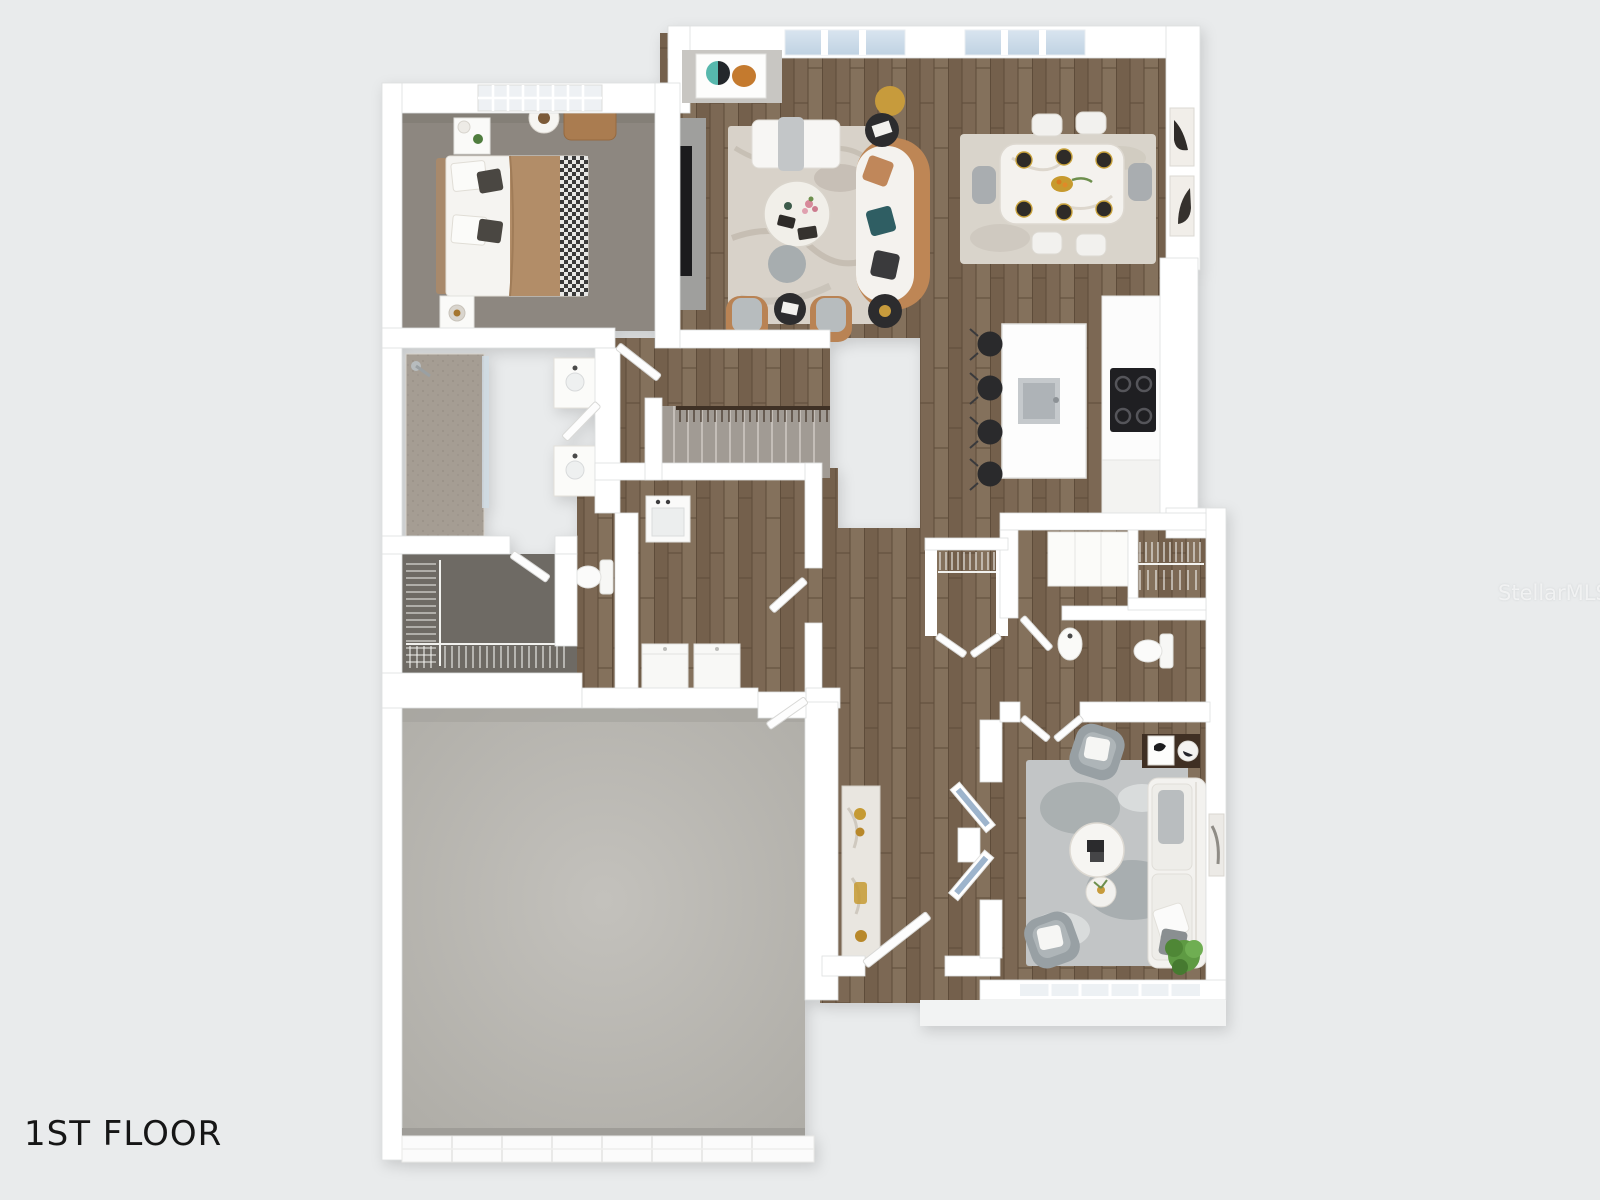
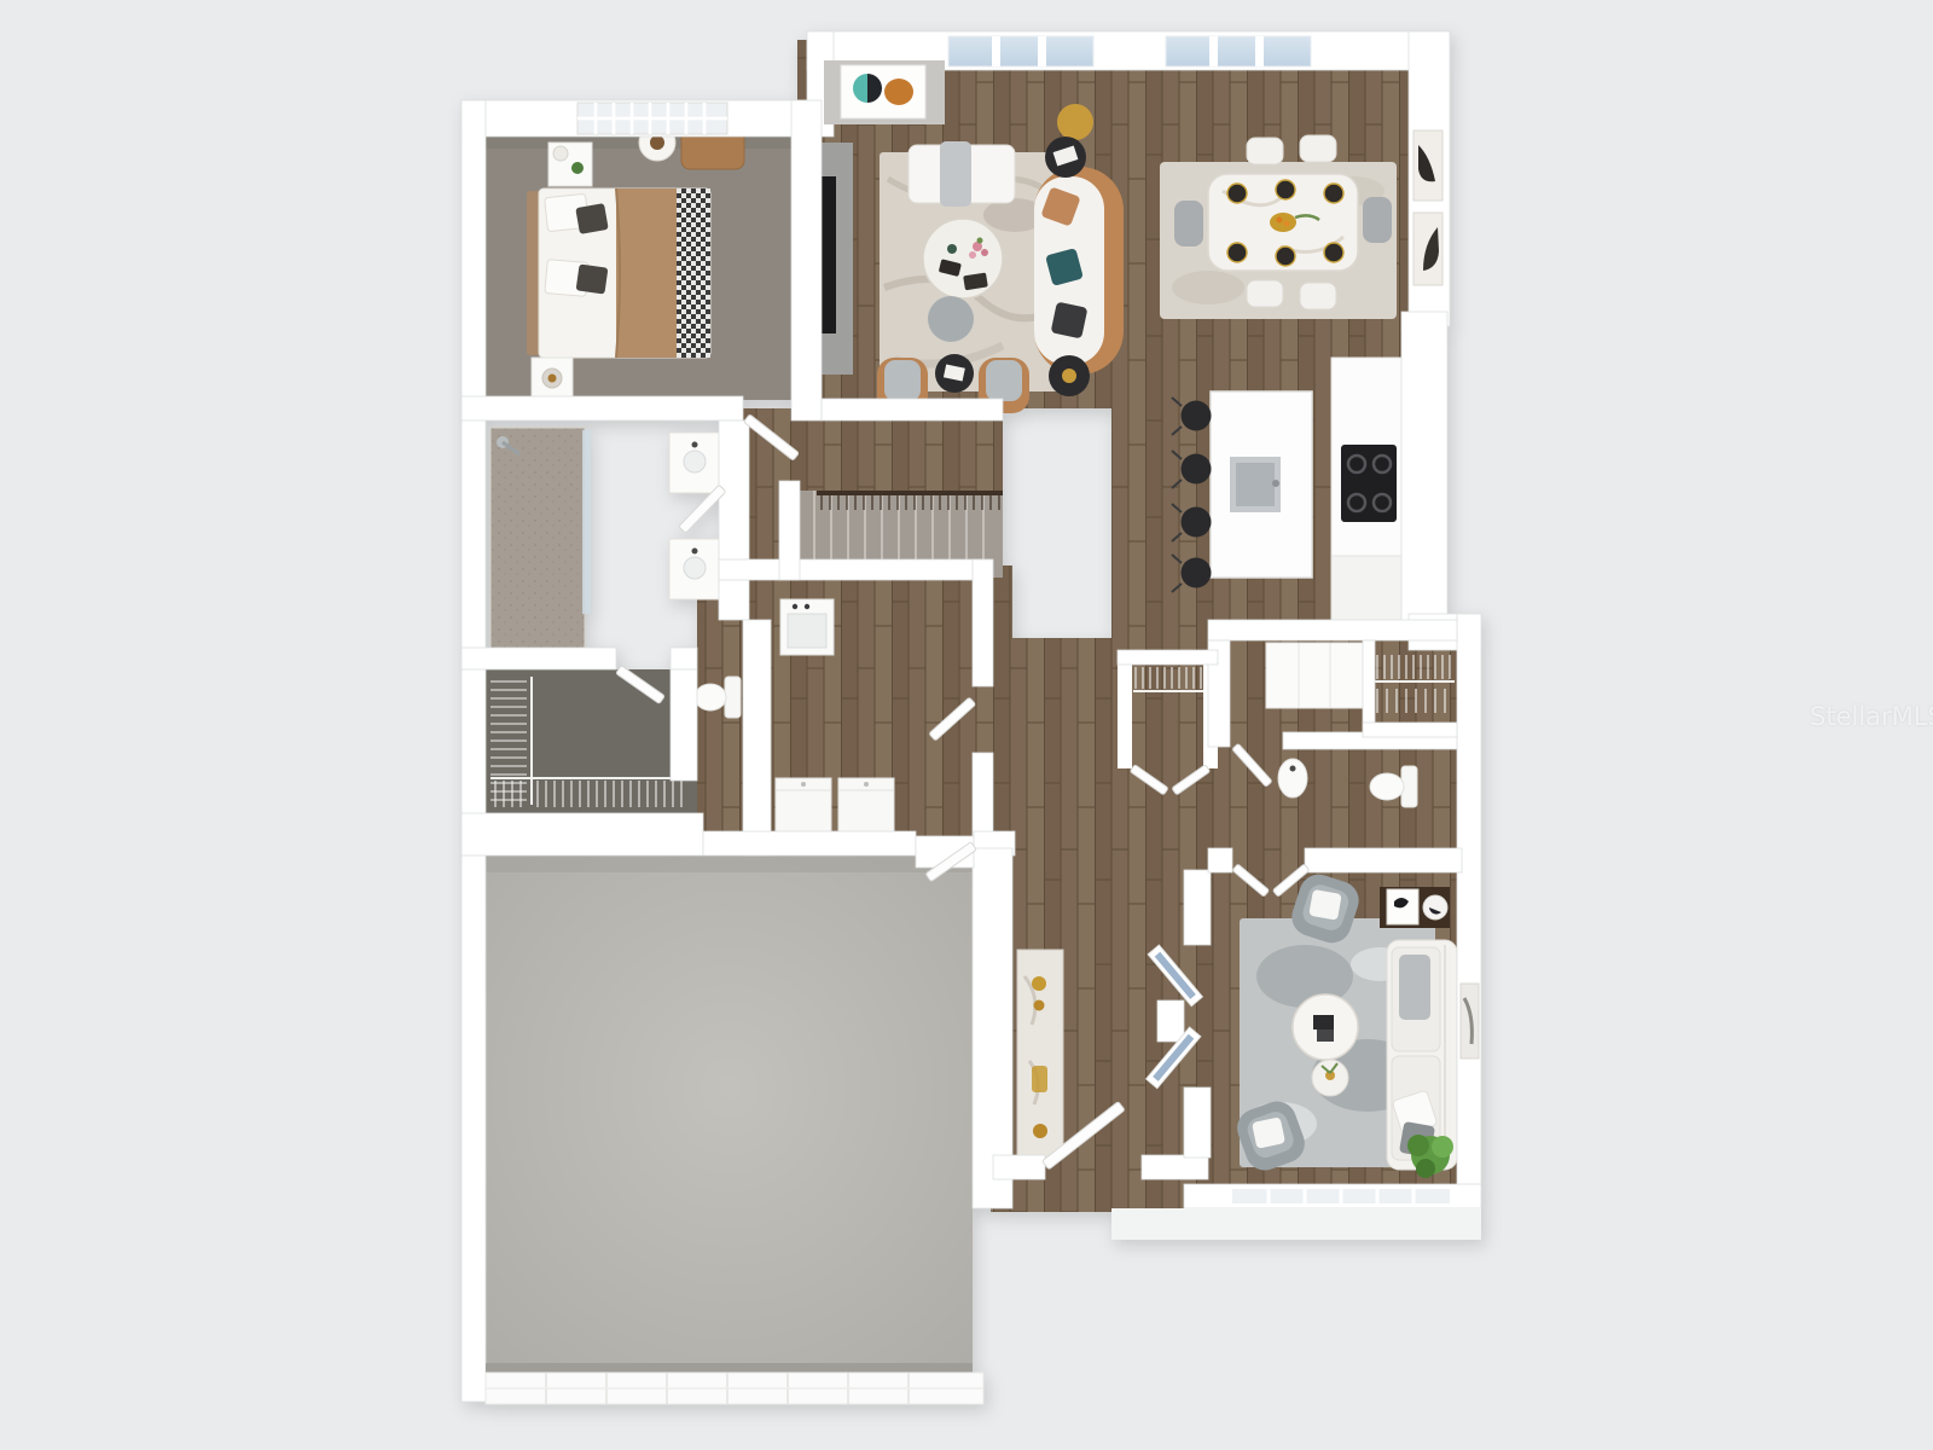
- 1ST FLOOR
  StellarML
